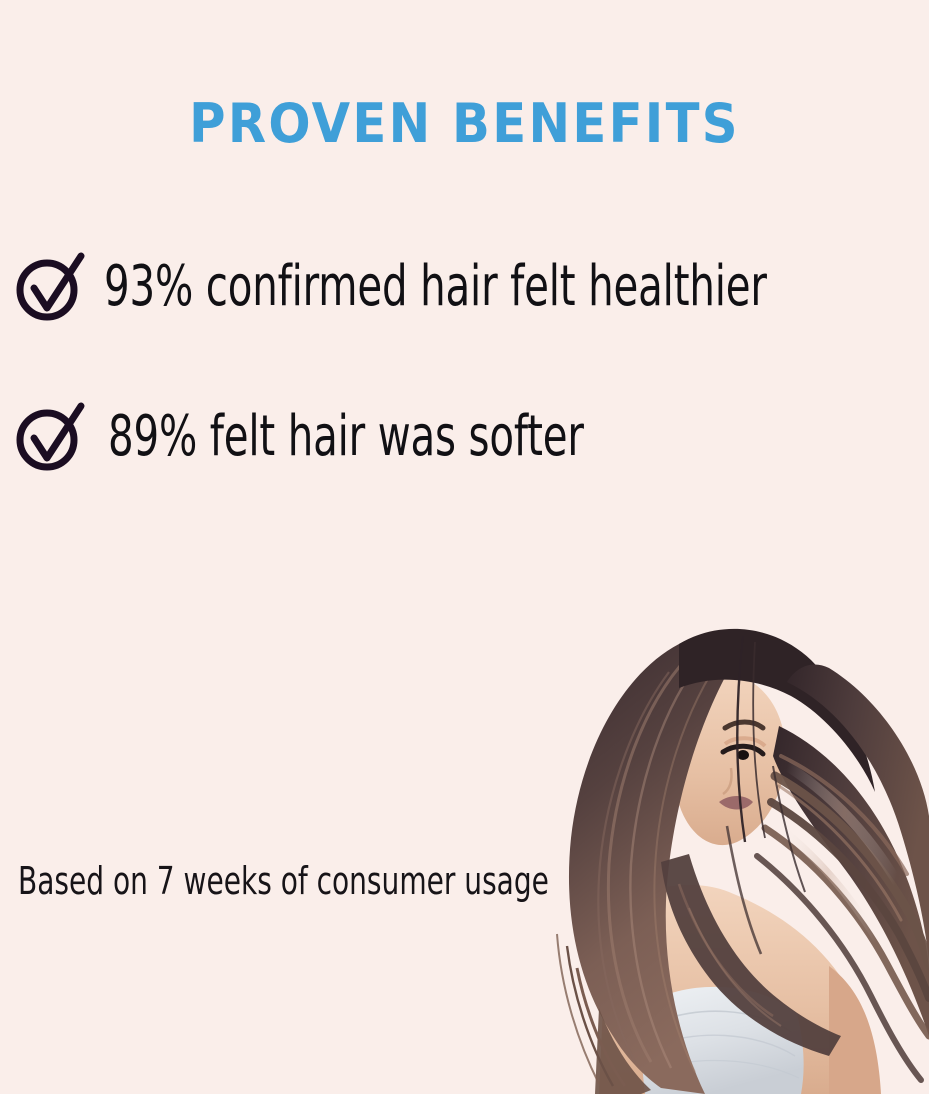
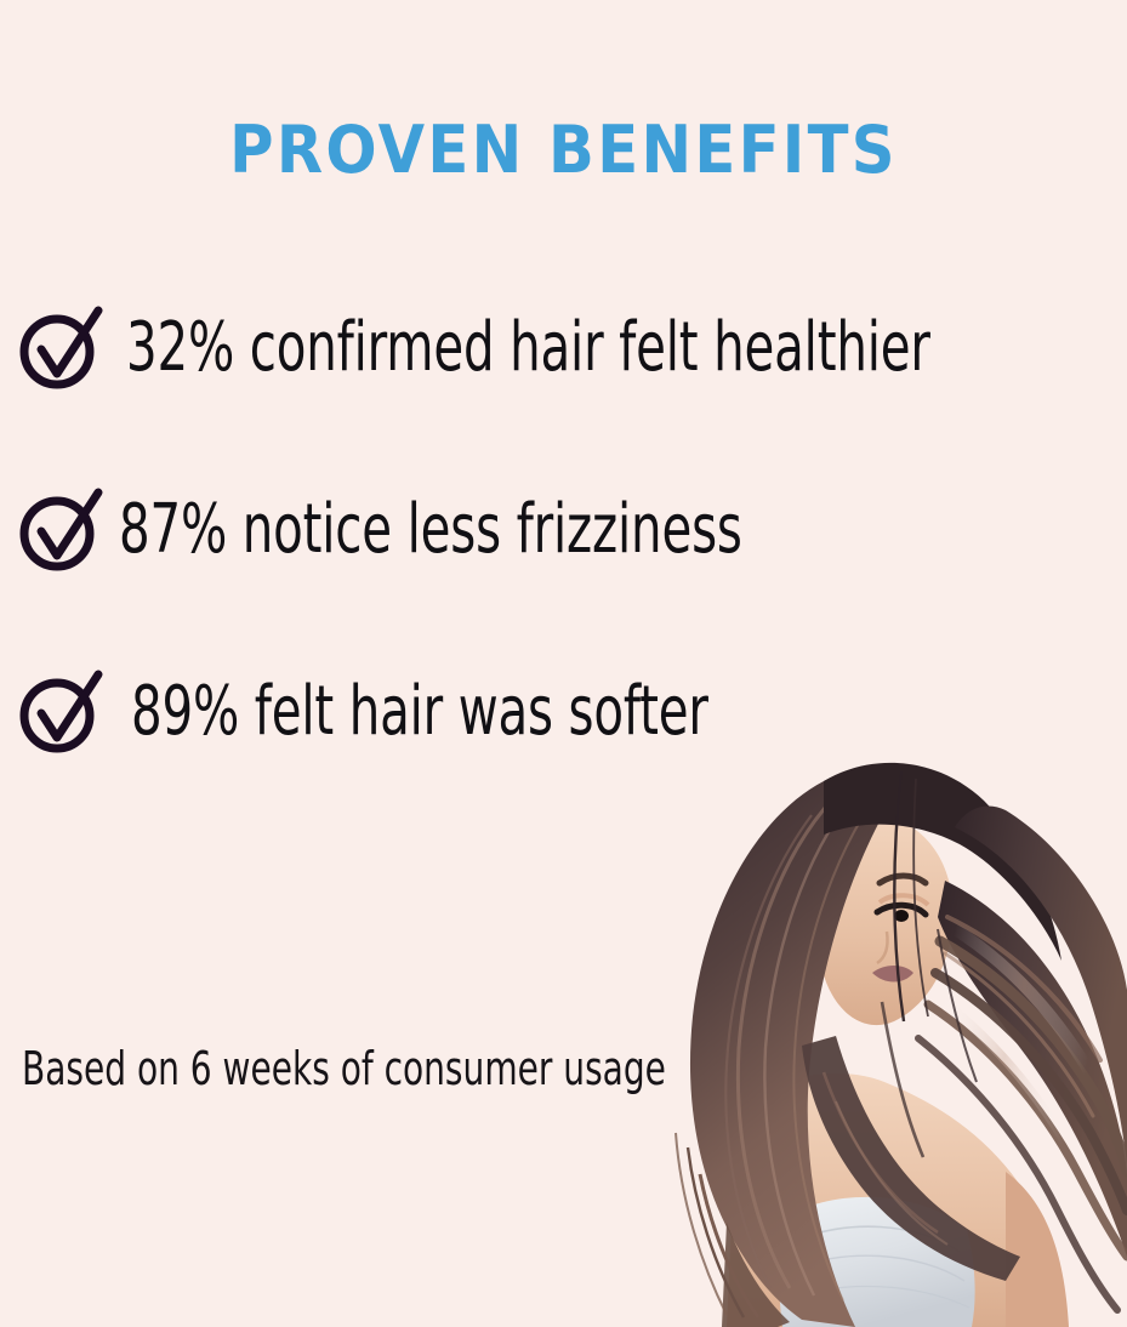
  PROVEN BENEFITS
- 93% confirmed hair felt healthier
+ 32% confirmed hair felt healthier
+ 87% notice less frizziness
  89% felt hair was softer
- Based on 7 weeks of consumer usage
+ Based on 6 weeks of consumer usage
